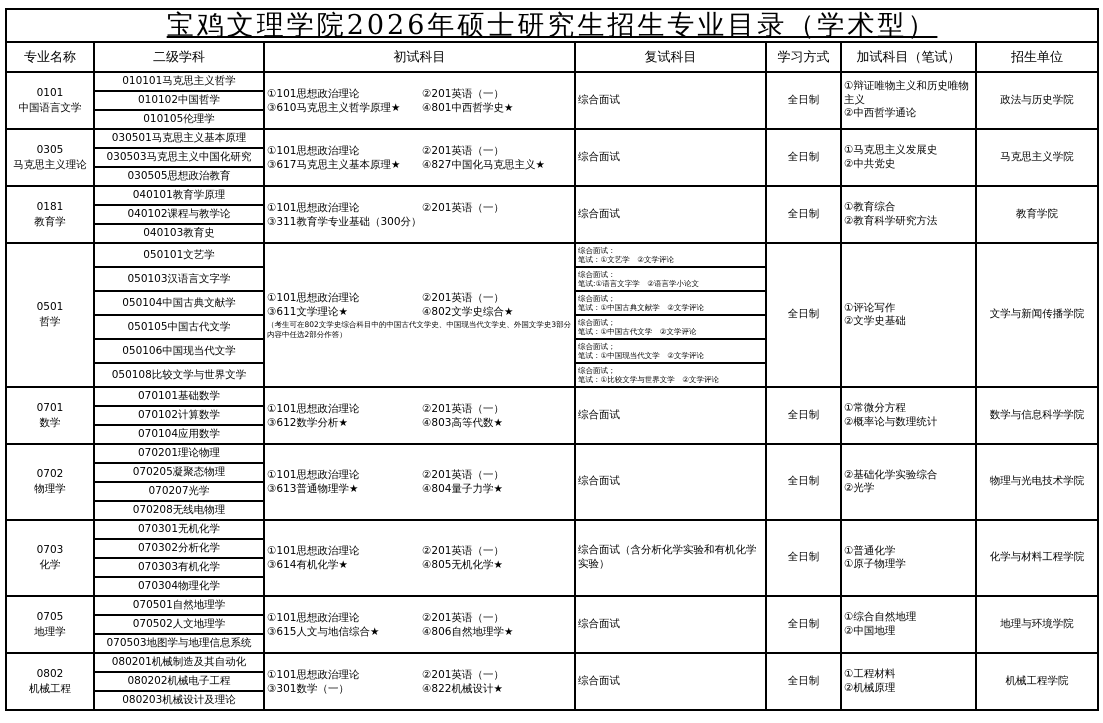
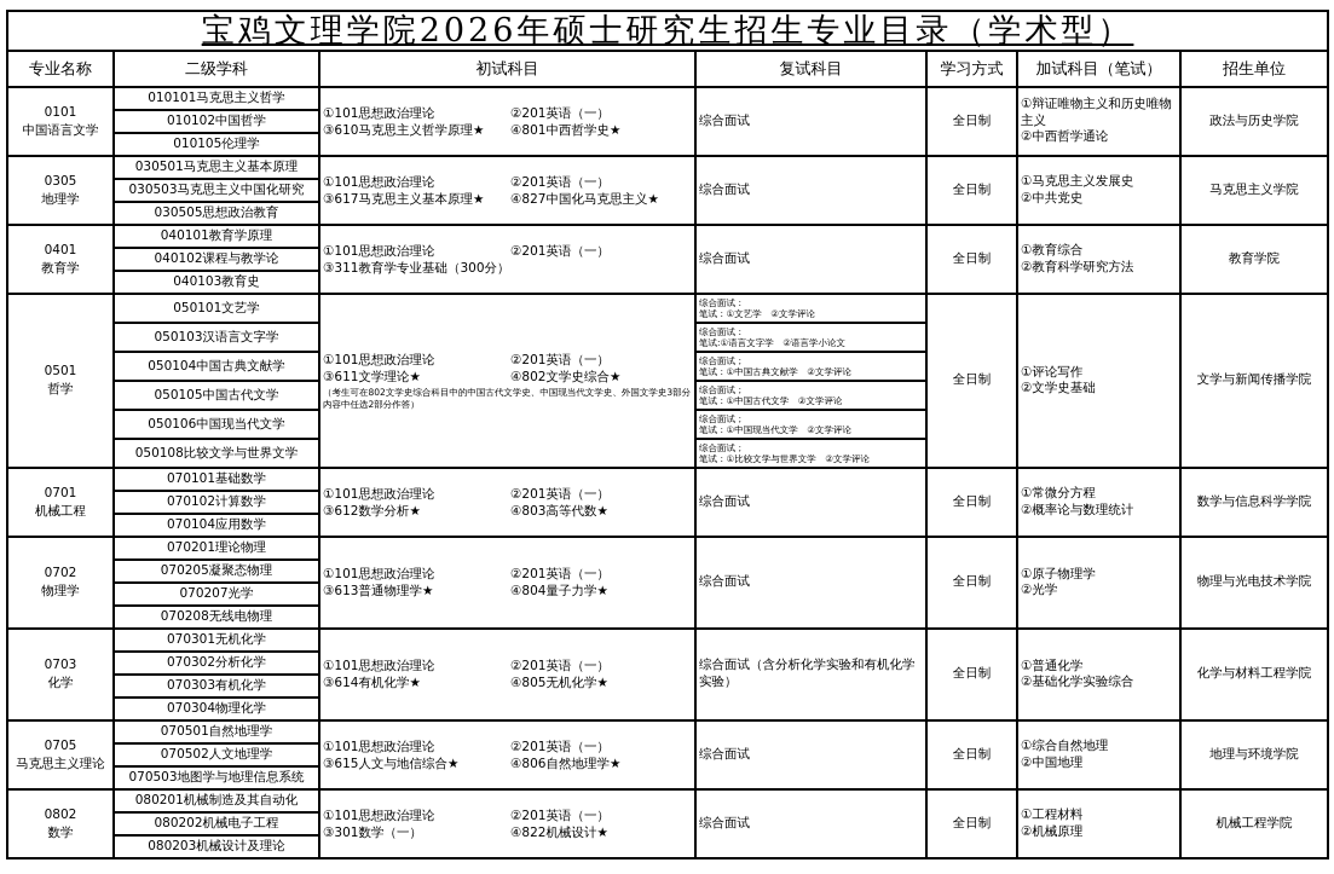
  宝鸡文理学院2026年硕士研究生招生专业目录（学术型）
  专业名称	二级学科	初试科目	复试科目	学习方式	加试科目（笔试）	招生单位
  0101 中国语言文学	010101马克思主义哲学	①101思想政治理论 ②201英语（一） ③610马克思主义哲学原理★ ④801中西哲学史★	综合面试	全日制	①辩证唯物主义和历史唯物主义 ②中西哲学通论	政法与历史学院
  010102中国哲学
  010105伦理学
- 0305 马克思主义理论	030501马克思主义基本原理	①101思想政治理论 ②201英语（一） ③617马克思主义基本原理★ ④827中国化马克思主义★	综合面试	全日制	①马克思主义发展史 ②中共党史	马克思主义学院
+ 0305 地理学	030501马克思主义基本原理	①101思想政治理论 ②201英语（一） ③617马克思主义基本原理★ ④827中国化马克思主义★	综合面试	全日制	①马克思主义发展史 ②中共党史	马克思主义学院
  030503马克思主义中国化研究
  030505思想政治教育
- 0181 教育学	040101教育学原理	①101思想政治理论 ②201英语（一） ③311教育学专业基础（300分）	综合面试	全日制	①教育综合 ②教育科学研究方法	教育学院
+ 0401 教育学	040101教育学原理	①101思想政治理论 ②201英语（一） ③311教育学专业基础（300分）	综合面试	全日制	①教育综合 ②教育科学研究方法	教育学院
  040102课程与教学论
  040103教育史
  0501 哲学	050101文艺学	①101思想政治理论 ②201英语（一） ③611文学理论★ ④802文学史综合★ （考生可在802文学史综合科目中的中国古代文学史、中国现当代文学史、外国文学史3部分内容中任选2部分作答）	综合面试： 笔试：①文艺学 ②文学评论	全日制	①评论写作 ②文学史基础	文学与新闻传播学院
  050103汉语言文字学	综合面试： 笔试:①语言文字学 ②语言学小论文
  050104中国古典文献学	综合面试； 笔试：①中国古典文献学 ②文学评论
  050105中国古代文学	综合面试； 笔试：①中国古代文学 ②文学评论
  050106中国现当代文学	综合面试； 笔试：①中国现当代文学 ②文学评论
  050108比较文学与世界文学	综合面试； 笔试：①比较文学与世界文学 ②文学评论
- 0701 数学	070101基础数学	①101思想政治理论 ②201英语（一） ③612数学分析★ ④803高等代数★	综合面试	全日制	①常微分方程 ②概率论与数理统计	数学与信息科学学院
+ 0701 机械工程	070101基础数学	①101思想政治理论 ②201英语（一） ③612数学分析★ ④803高等代数★	综合面试	全日制	①常微分方程 ②概率论与数理统计	数学与信息科学学院
  070102计算数学
  070104应用数学
- 0702 物理学	070201理论物理	①101思想政治理论 ②201英语（一） ③613普通物理学★ ④804量子力学★	综合面试	全日制	②基础化学实验综合 ②光学	物理与光电技术学院
+ 0702 物理学	070201理论物理	①101思想政治理论 ②201英语（一） ③613普通物理学★ ④804量子力学★	综合面试	全日制	①原子物理学 ②光学	物理与光电技术学院
  070205凝聚态物理
  070207光学
  070208无线电物理
- 0703 化学	070301无机化学	①101思想政治理论 ②201英语（一） ③614有机化学★ ④805无机化学★	综合面试（含分析化学实验和有机化学实验）	全日制	①普通化学 ①原子物理学	化学与材料工程学院
+ 0703 化学	070301无机化学	①101思想政治理论 ②201英语（一） ③614有机化学★ ④805无机化学★	综合面试（含分析化学实验和有机化学实验）	全日制	①普通化学 ②基础化学实验综合	化学与材料工程学院
  070302分析化学
  070303有机化学
  070304物理化学
- 0705 地理学	070501自然地理学	①101思想政治理论 ②201英语（一） ③615人文与地信综合★ ④806自然地理学★	综合面试	全日制	①综合自然地理 ②中国地理	地理与环境学院
+ 0705 马克思主义理论	070501自然地理学	①101思想政治理论 ②201英语（一） ③615人文与地信综合★ ④806自然地理学★	综合面试	全日制	①综合自然地理 ②中国地理	地理与环境学院
  070502人文地理学
  070503地图学与地理信息系统
- 0802 机械工程	080201机械制造及其自动化	①101思想政治理论 ②201英语（一） ③301数学（一） ④822机械设计★	综合面试	全日制	①工程材料 ②机械原理	机械工程学院
+ 0802 数学	080201机械制造及其自动化	①101思想政治理论 ②201英语（一） ③301数学（一） ④822机械设计★	综合面试	全日制	①工程材料 ②机械原理	机械工程学院
  080202机械电子工程
  080203机械设计及理论
